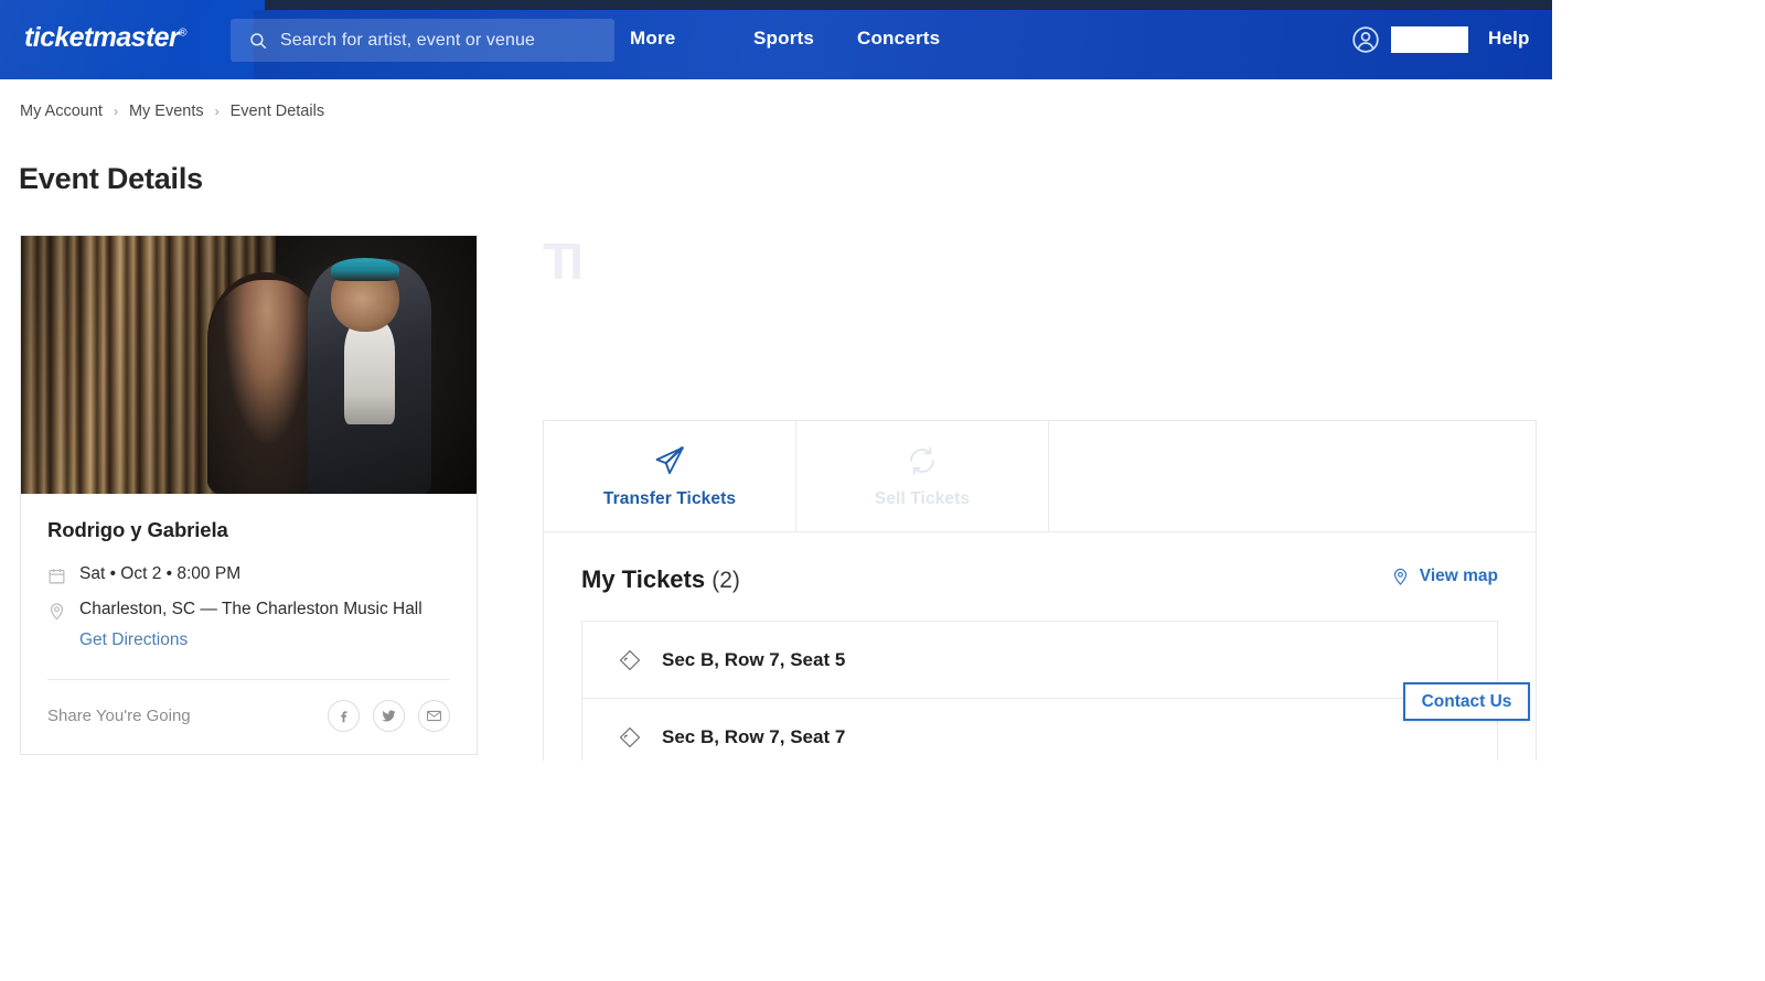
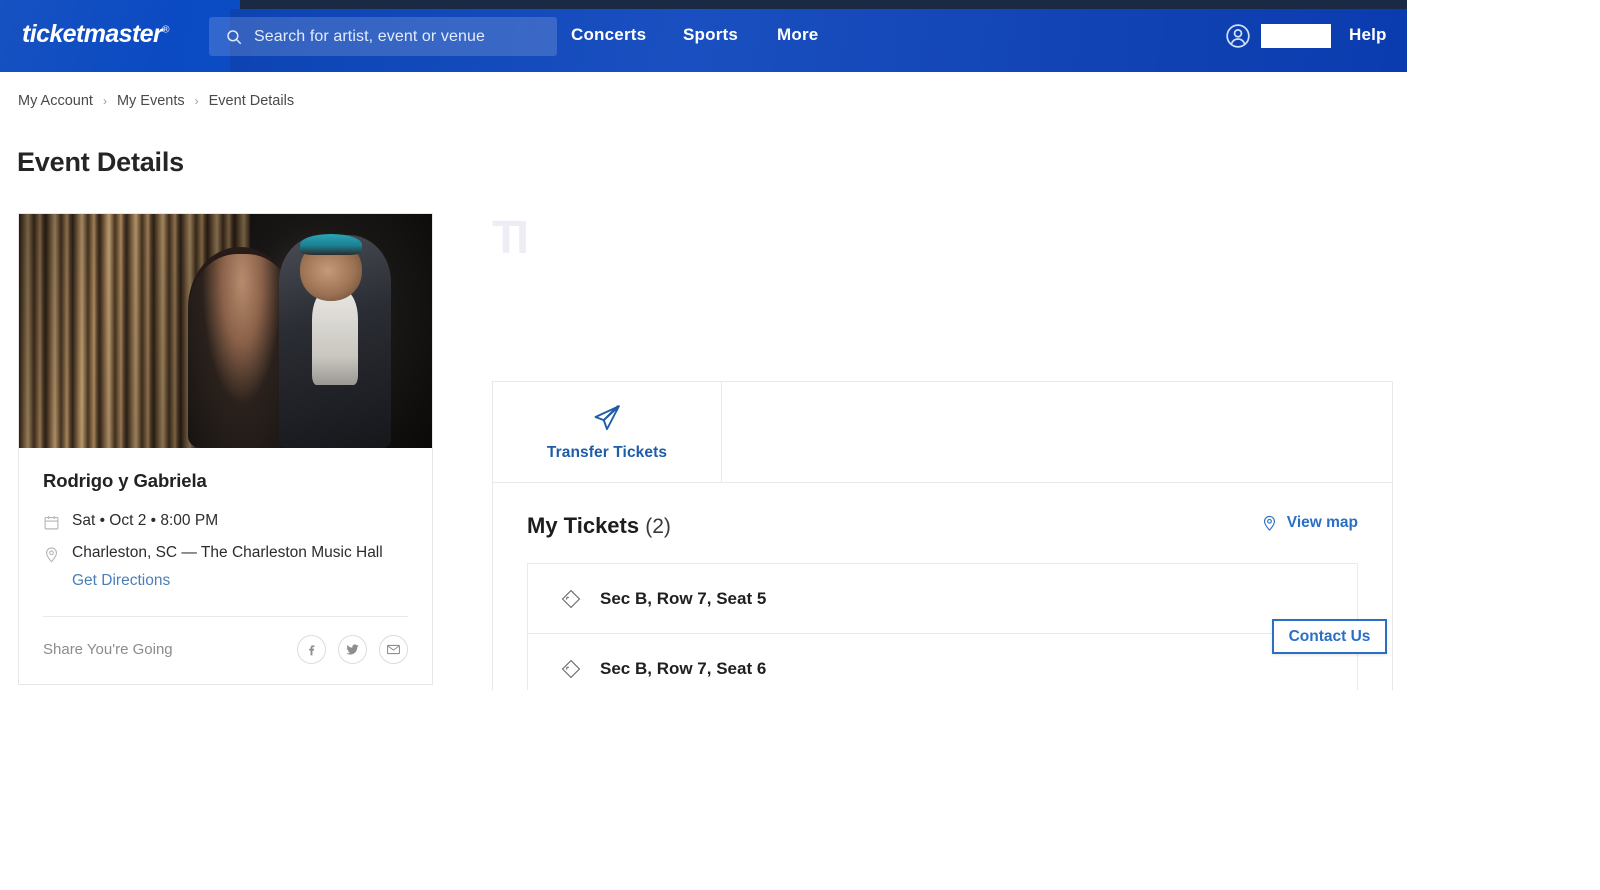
  ticketmaster®
  Search for artist, event or venue
- More
+ Concerts
  Sports
- Concerts
+ More
  Help
  My Account
  ›
  My Events
  ›
  Event Details
  Event Details
  Rodrigo y Gabriela
  Sat • Oct 2 • 8:00 PM
  Charleston, SC — The Charleston Music Hall
  Get Directions
  Share You're Going
  Transfer Tickets
- Sell Tickets
  My Tickets (2)
  View map
  Sec B, Row 7, Seat 5
- Sec B, Row 7, Seat 7
+ Sec B, Row 7, Seat 6
  Contact Us
